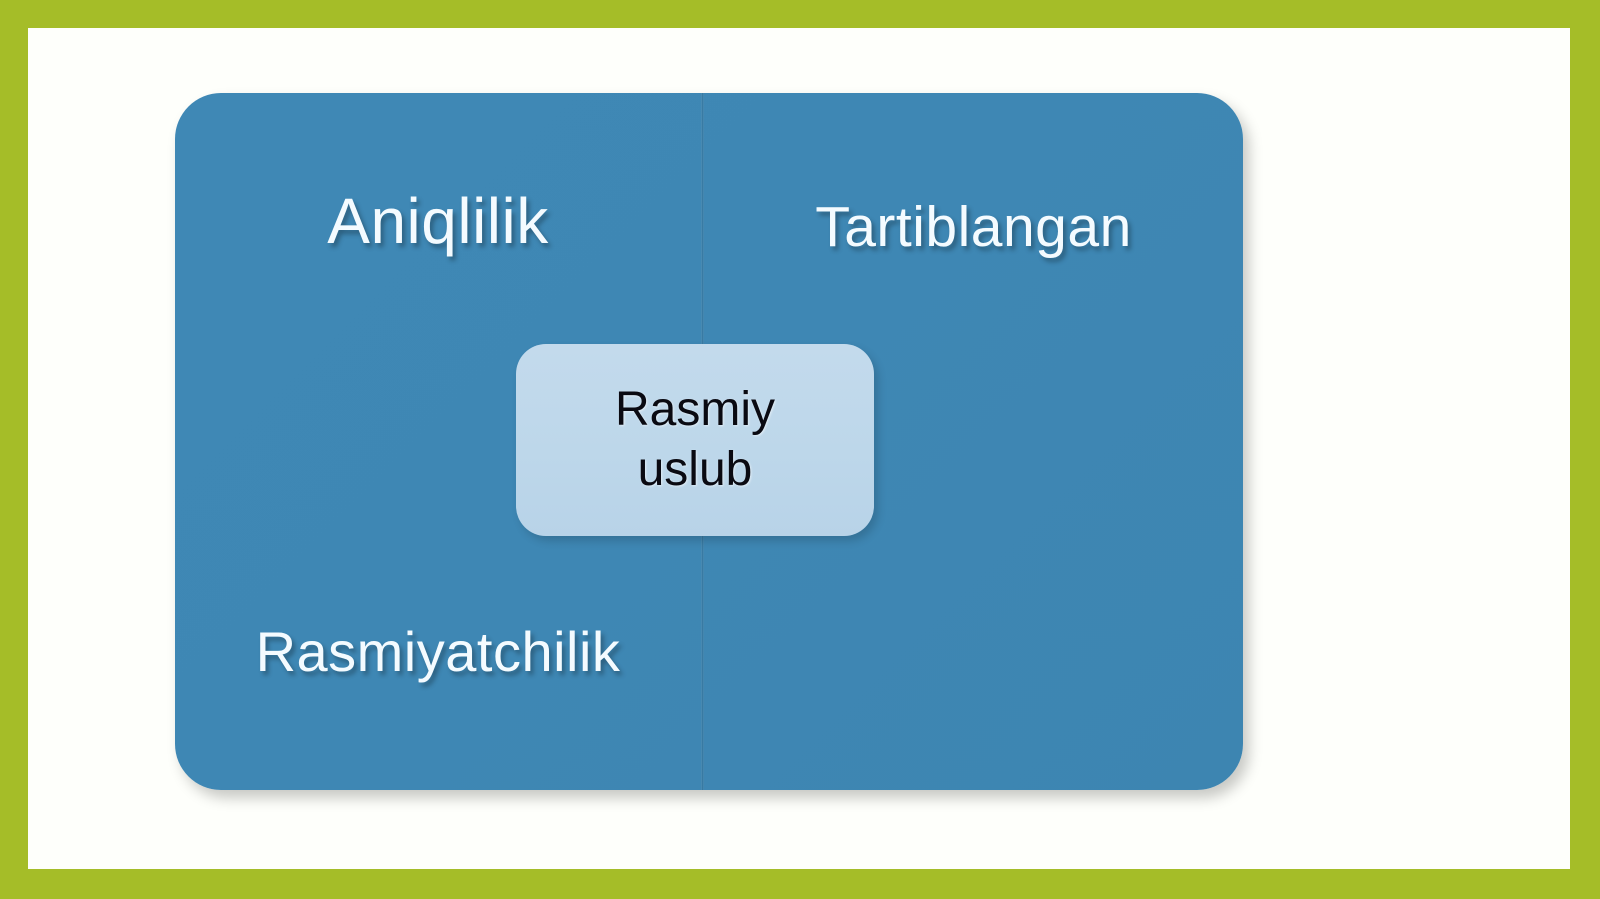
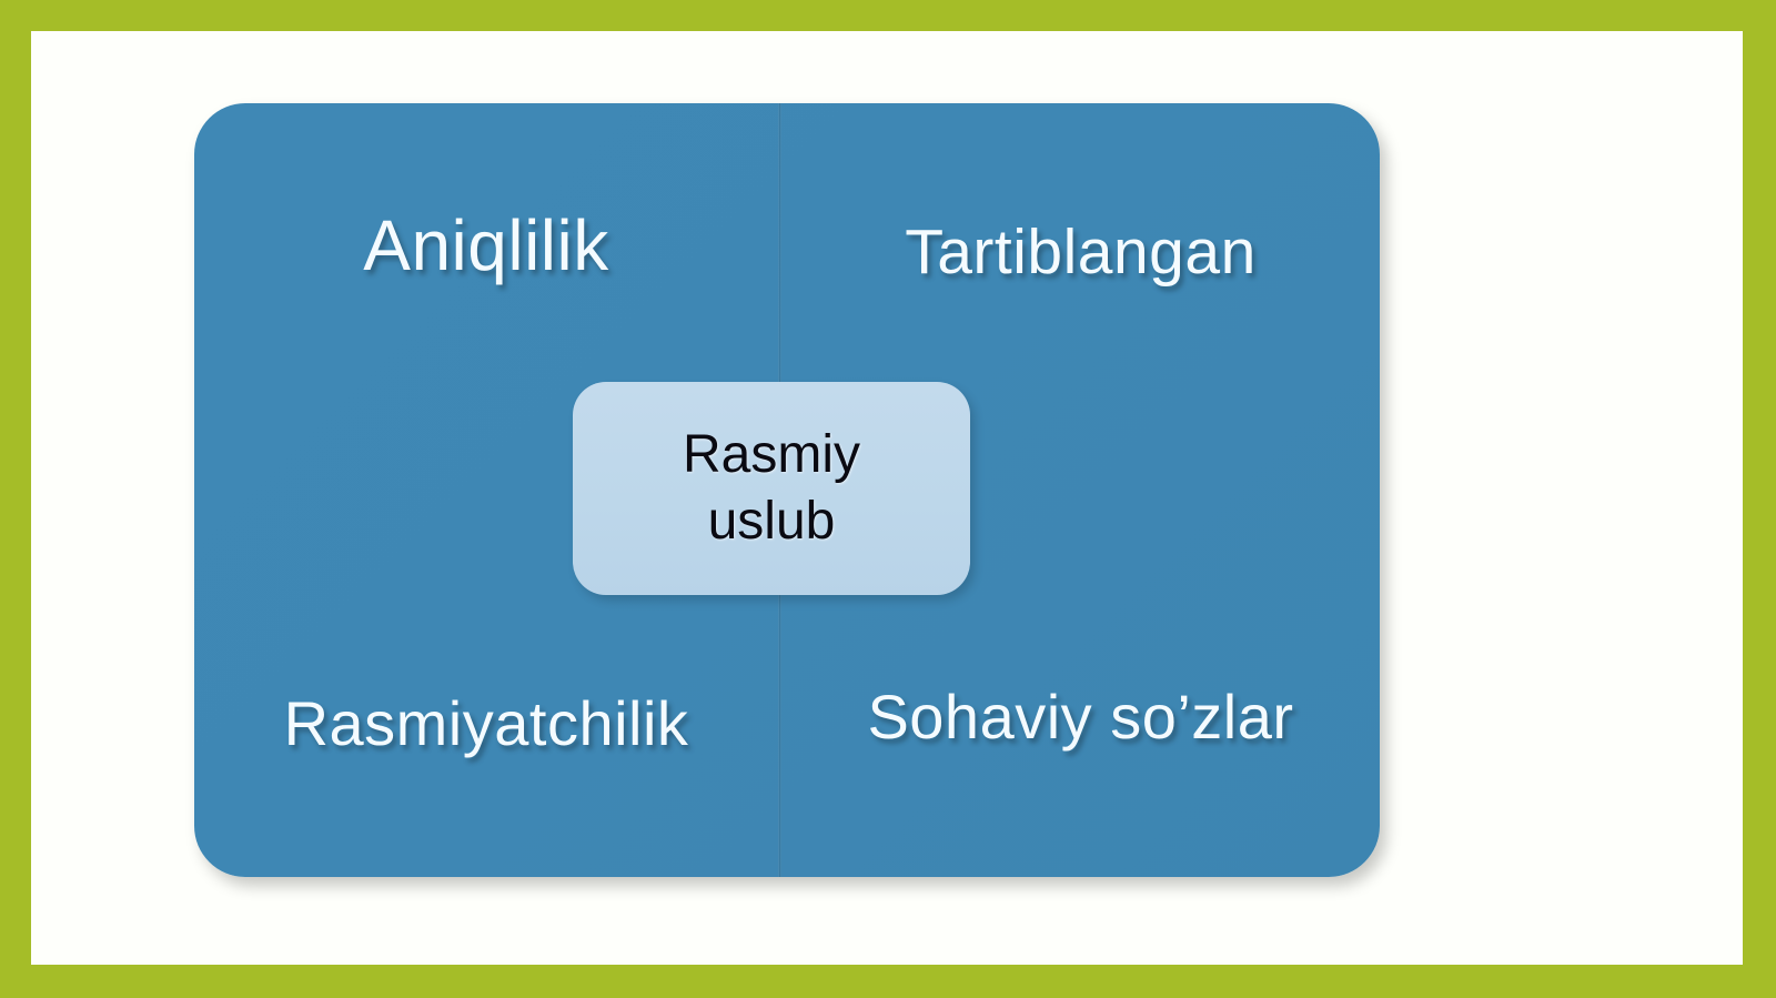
  Aniqlilik
  Tartiblangan
  Rasmiyatchilik
+ Sohaviy so’zlar
  Rasmiy
  uslub
